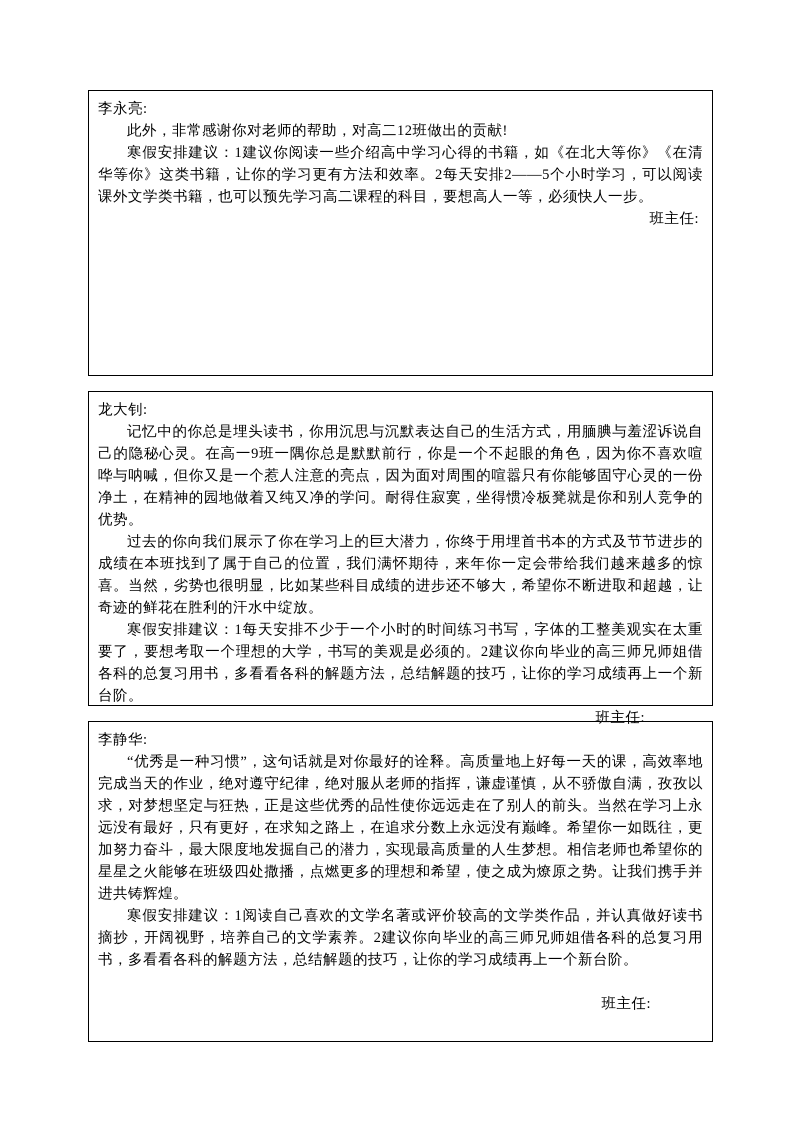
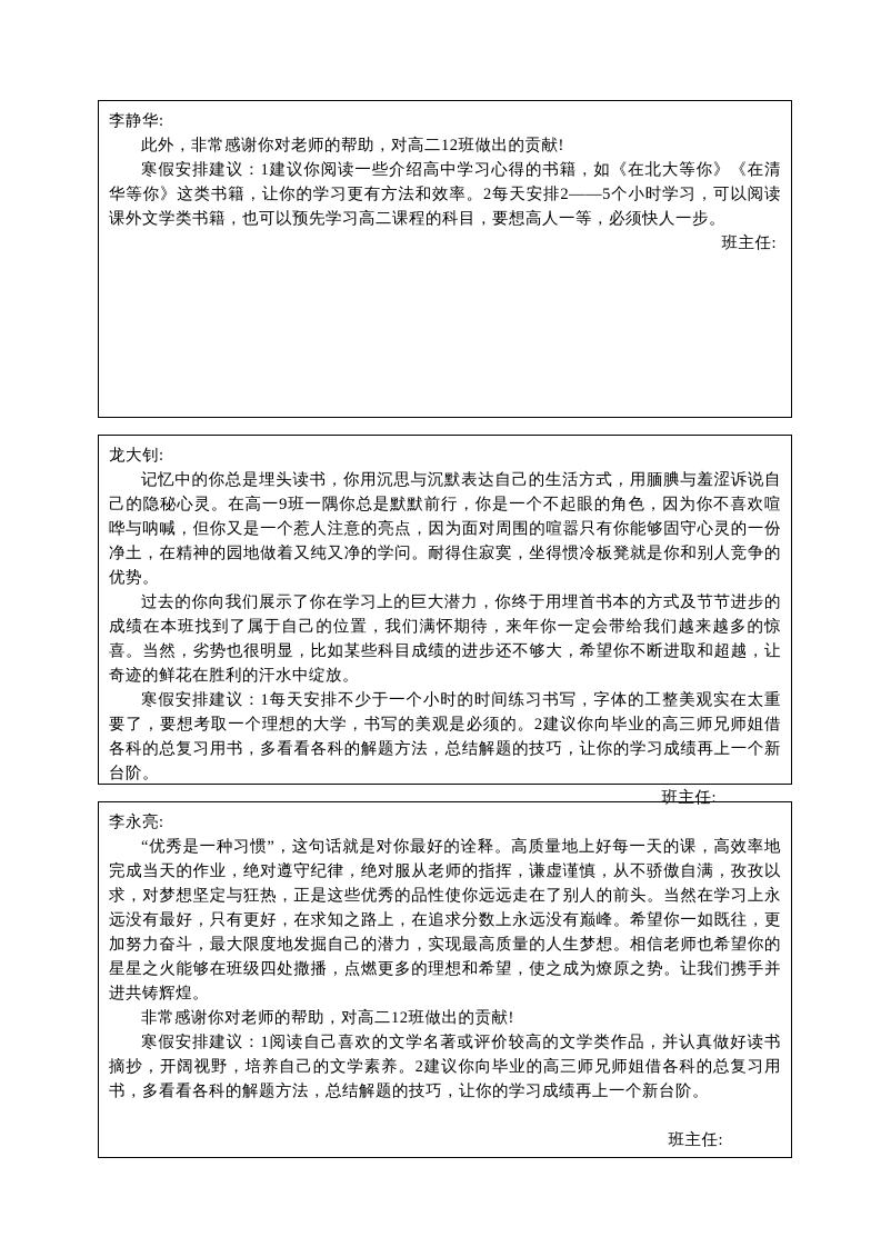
- 李永亮:
+ 李静华:
  此外，非常感谢你对老师的帮助，对高二12班做出的贡献!
  寒假安排建议：1建议你阅读一些介绍高中学习心得的书籍，如《在北大等你》《在清华等你》这类书籍，让你的学习更有方法和效率。2每天安排2——5个小时学习，可以阅读课外文学类书籍，也可以预先学习高二课程的科目，要想高人一等，必须快人一步。
  班主任:
  龙大钊:
  记忆中的你总是埋头读书，你用沉思与沉默表达自己的生活方式，用腼腆与羞涩诉说自己的隐秘心灵。在高一9班一隅你总是默默前行，你是一个不起眼的角色，因为你不喜欢喧哗与呐喊，但你又是一个惹人注意的亮点，因为面对周围的喧嚣只有你能够固守心灵的一份净土，在精神的园地做着又纯又净的学问。耐得住寂寞，坐得惯冷板凳就是你和别人竞争的优势。
  过去的你向我们展示了你在学习上的巨大潜力，你终于用埋首书本的方式及节节进步的成绩在本班找到了属于自己的位置，我们满怀期待，来年你一定会带给我们越来越多的惊喜。当然，劣势也很明显，比如某些科目成绩的进步还不够大，希望你不断进取和超越，让奇迹的鲜花在胜利的汗水中绽放。
  寒假安排建议：1每天安排不少于一个小时的时间练习书写，字体的工整美观实在太重要了，要想考取一个理想的大学，书写的美观是必须的。2建议你向毕业的高三师兄师姐借各科的总复习用书，多看看各科的解题方法，总结解题的技巧，让你的学习成绩再上一个新台阶。
  班主任:
- 李静华:
+ 李永亮:
  “优秀是一种习惯”，这句话就是对你最好的诠释。高质量地上好每一天的课，高效率地完成当天的作业，绝对遵守纪律，绝对服从老师的指挥，谦虚谨慎，从不骄傲自满，孜孜以求，对梦想坚定与狂热，正是这些优秀的品性使你远远走在了别人的前头。当然在学习上永远没有最好，只有更好，在求知之路上，在追求分数上永远没有巅峰。希望你一如既往，更加努力奋斗，最大限度地发掘自己的潜力，实现最高质量的人生梦想。相信老师也希望你的星星之火能够在班级四处撒播，点燃更多的理想和希望，使之成为燎原之势。让我们携手并进共铸辉煌。
+ 非常感谢你对老师的帮助，对高二12班做出的贡献!
  寒假安排建议：1阅读自己喜欢的文学名著或评价较高的文学类作品，并认真做好读书摘抄，开阔视野，培养自己的文学素养。2建议你向毕业的高三师兄师姐借各科的总复习用书，多看看各科的解题方法，总结解题的技巧，让你的学习成绩再上一个新台阶。
  班主任:
